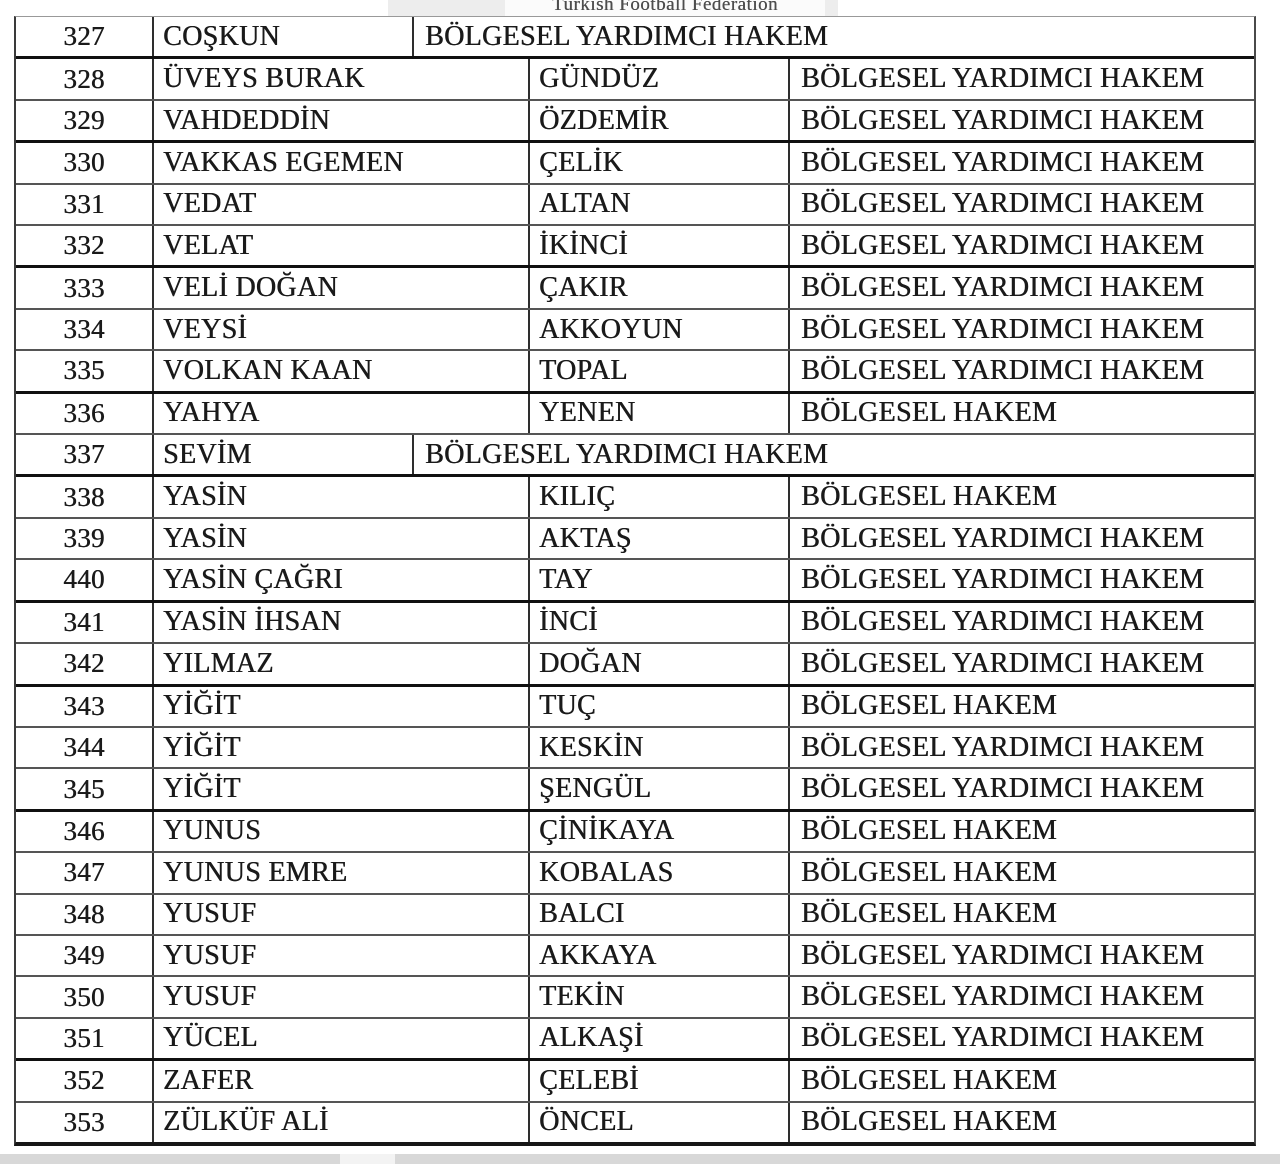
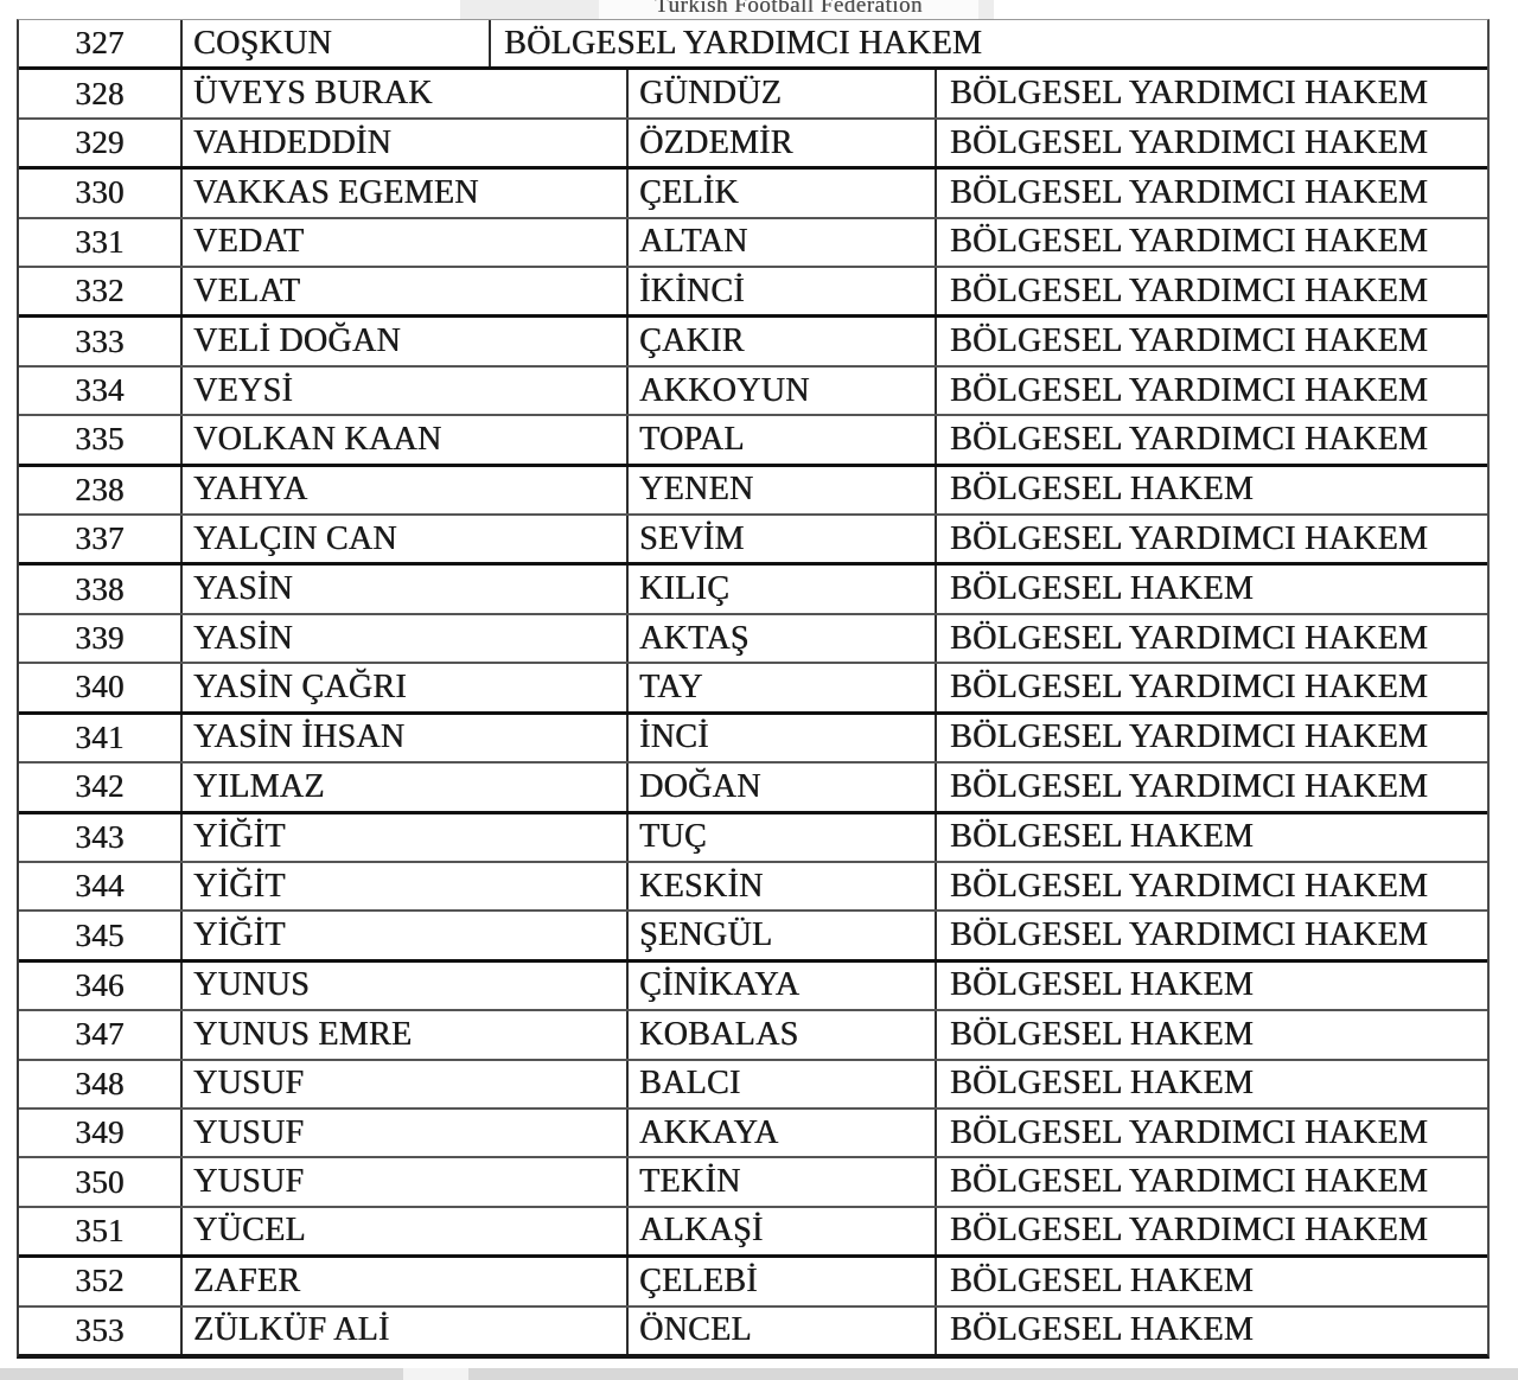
  Turkish Football Federation
  327
  COŞKUN
  BÖLGESEL YARDIMCI HAKEM
  328
  ÜVEYS BURAK
  GÜNDÜZ
  BÖLGESEL YARDIMCI HAKEM
  329
  VAHDEDDİN
  ÖZDEMİR
  BÖLGESEL YARDIMCI HAKEM
  330
  VAKKAS EGEMEN
  ÇELİK
  BÖLGESEL YARDIMCI HAKEM
  331
  VEDAT
  ALTAN
  BÖLGESEL YARDIMCI HAKEM
  332
  VELAT
  İKİNCİ
  BÖLGESEL YARDIMCI HAKEM
  333
  VELİ DOĞAN
  ÇAKIR
  BÖLGESEL YARDIMCI HAKEM
  334
  VEYSİ
  AKKOYUN
  BÖLGESEL YARDIMCI HAKEM
  335
  VOLKAN KAAN
  TOPAL
  BÖLGESEL YARDIMCI HAKEM
- 336
+ 238
  YAHYA
  YENEN
  BÖLGESEL HAKEM
  337
+ YALÇIN CAN
  SEVİM
  BÖLGESEL YARDIMCI HAKEM
  338
  YASİN
  KILIÇ
  BÖLGESEL HAKEM
  339
  YASİN
  AKTAŞ
  BÖLGESEL YARDIMCI HAKEM
- 440
+ 340
  YASİN ÇAĞRI
  TAY
  BÖLGESEL YARDIMCI HAKEM
  341
  YASİN İHSAN
  İNCİ
  BÖLGESEL YARDIMCI HAKEM
  342
  YILMAZ
  DOĞAN
  BÖLGESEL YARDIMCI HAKEM
  343
  YİĞİT
  TUÇ
  BÖLGESEL HAKEM
  344
  YİĞİT
  KESKİN
  BÖLGESEL YARDIMCI HAKEM
  345
  YİĞİT
  ŞENGÜL
  BÖLGESEL YARDIMCI HAKEM
  346
  YUNUS
  ÇİNİKAYA
  BÖLGESEL HAKEM
  347
  YUNUS EMRE
  KOBALAS
  BÖLGESEL HAKEM
  348
  YUSUF
  BALCI
  BÖLGESEL HAKEM
  349
  YUSUF
  AKKAYA
  BÖLGESEL YARDIMCI HAKEM
  350
  YUSUF
  TEKİN
  BÖLGESEL YARDIMCI HAKEM
  351
  YÜCEL
  ALKAŞİ
  BÖLGESEL YARDIMCI HAKEM
  352
  ZAFER
  ÇELEBİ
  BÖLGESEL HAKEM
  353
  ZÜLKÜF ALİ
  ÖNCEL
  BÖLGESEL HAKEM
